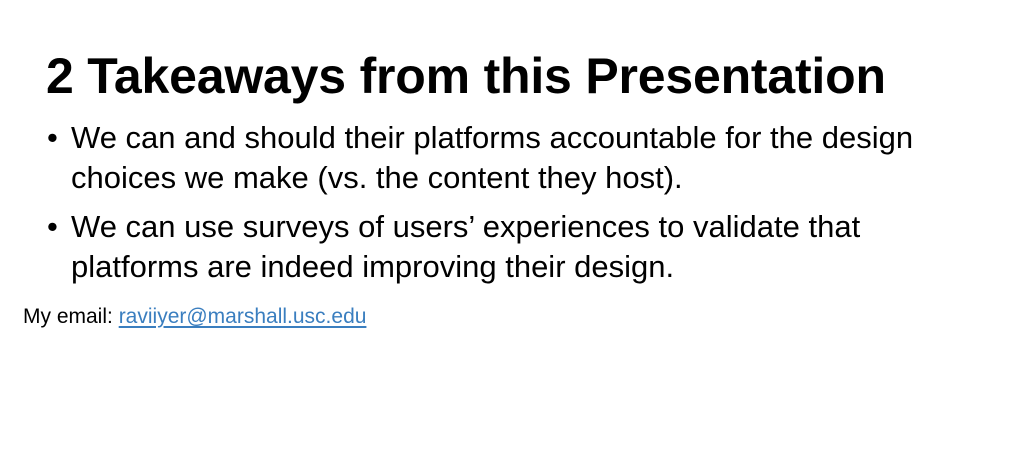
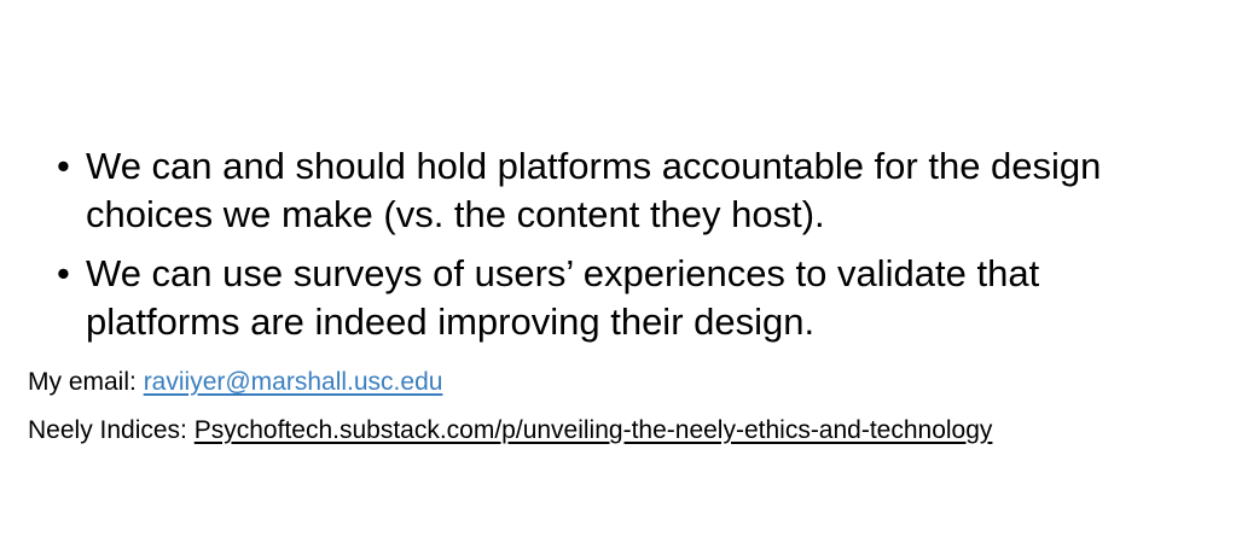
- 2 Takeaways from this Presentation
  •
- We can and should their platforms accountable for the design choices we make (vs. the content they host).
+ We can and should hold platforms accountable for the design choices we make (vs. the content they host).
  •
  We can use surveys of users’ experiences to validate that platforms are indeed improving their design.
  My email: raviiyer@marshall.usc.edu
+ Neely Indices: Psychoftech.substack.com/p/unveiling-the-neely-ethics-and-technology
